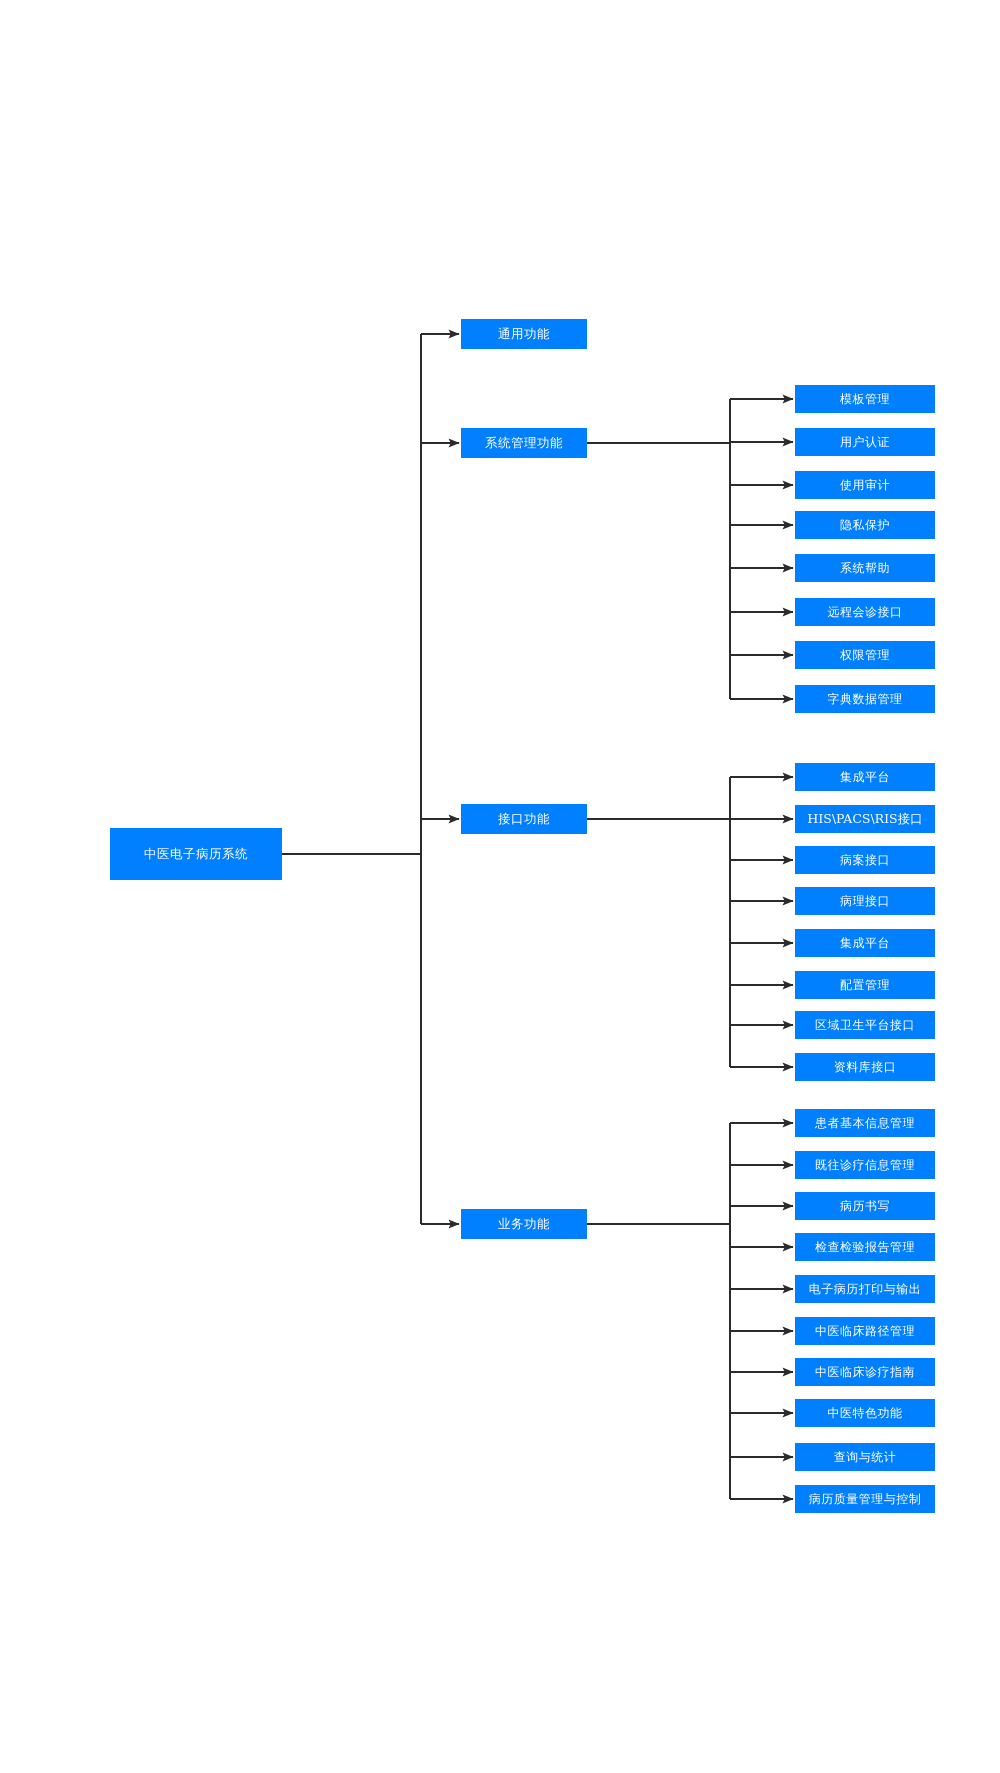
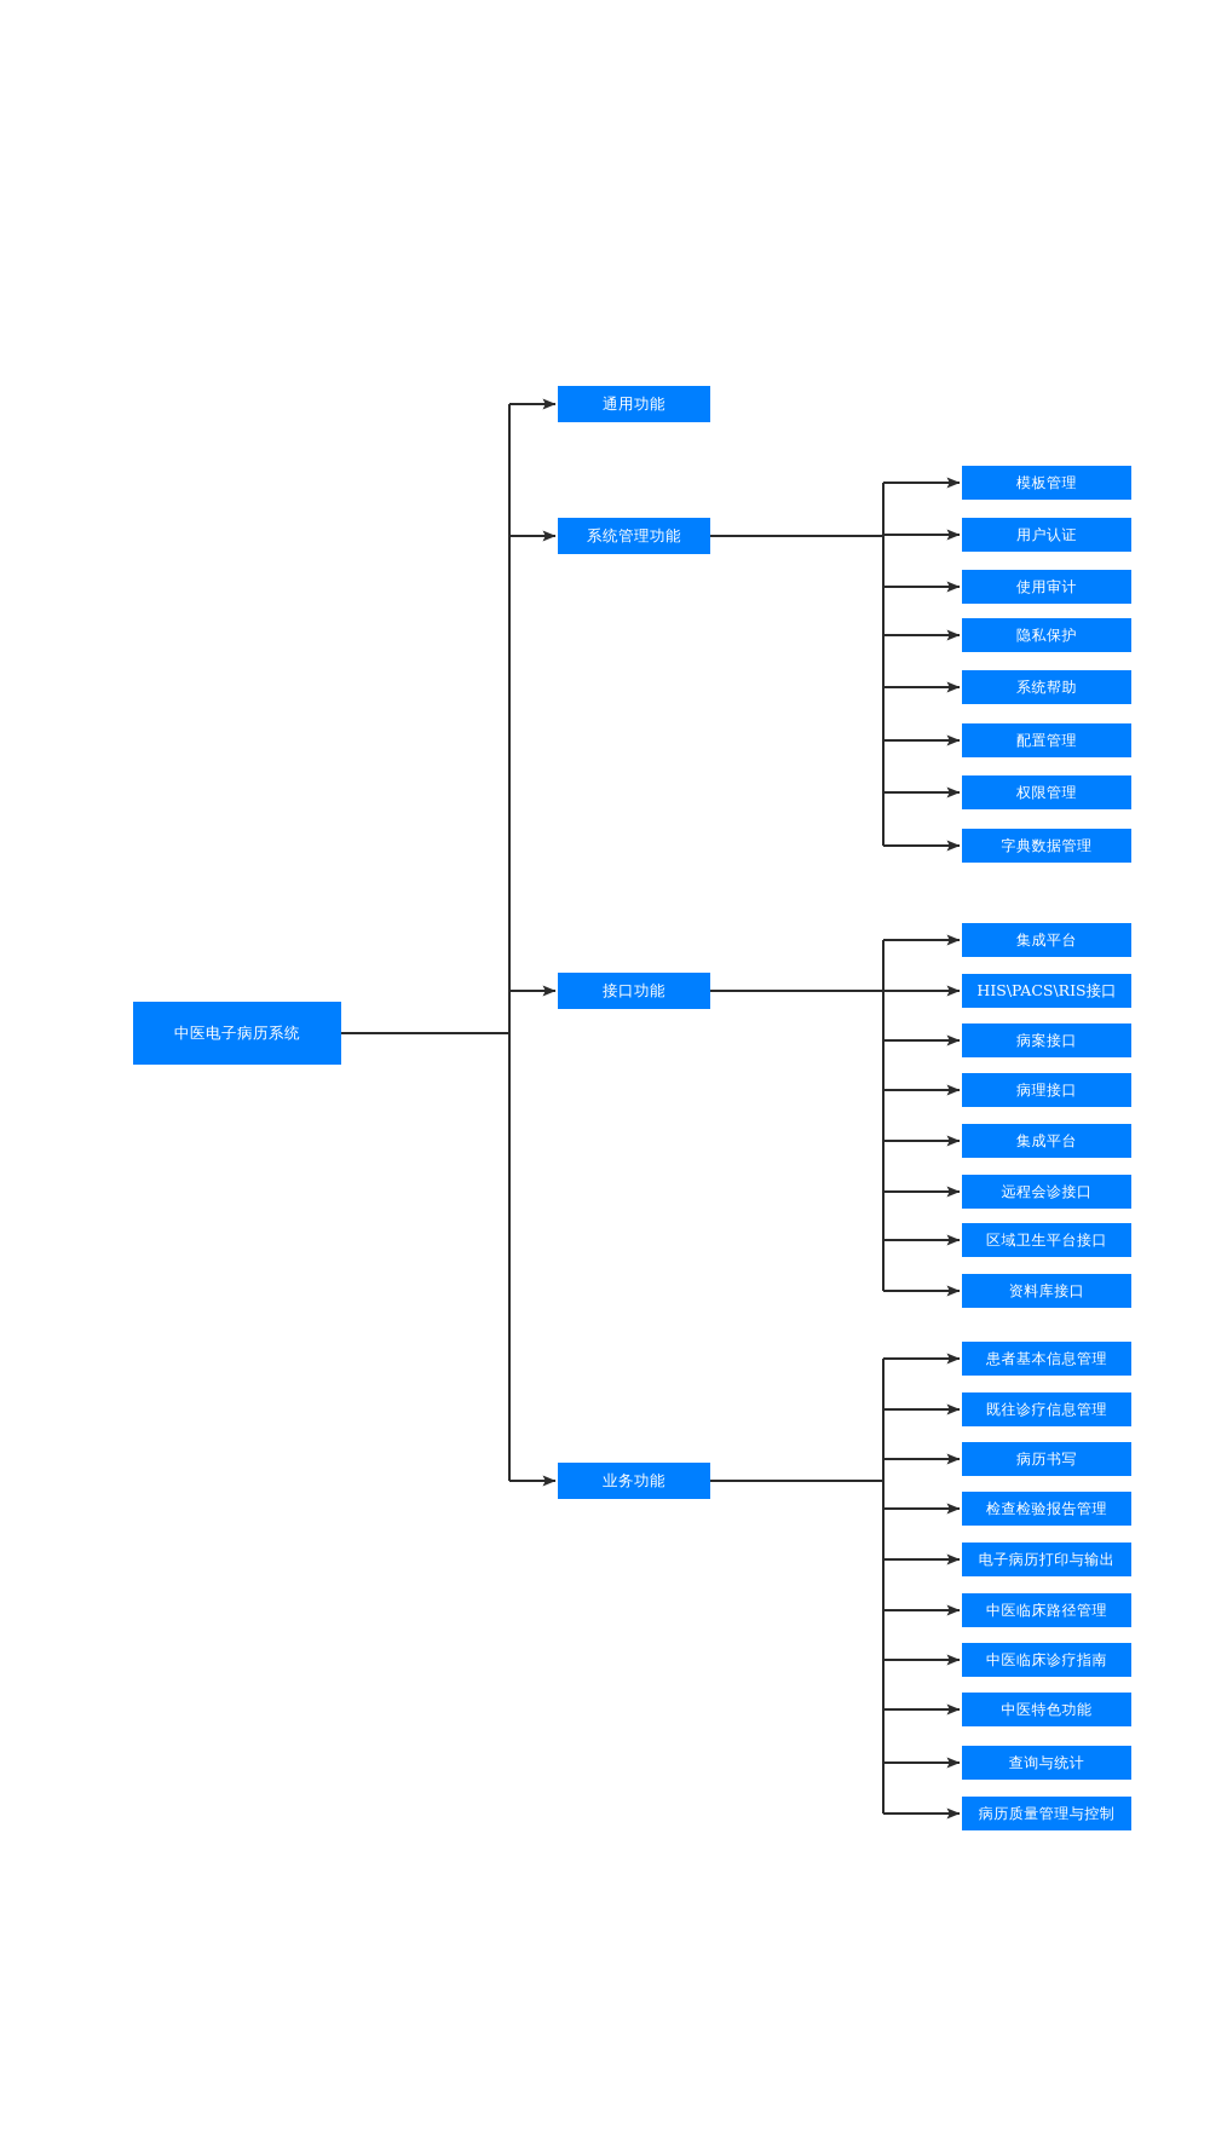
  中医电子病历系统
  通用功能
  系统管理功能
  模板管理
  用户认证
  使用审计
  隐私保护
  系统帮助
- 远程会诊接口
+ 配置管理
  权限管理
  字典数据管理
  接口功能
  集成平台
  HIS\PACS\RIS接口
  病案接口
  病理接口
  集成平台
- 配置管理
+ 远程会诊接口
  区域卫生平台接口
  资料库接口
  业务功能
  患者基本信息管理
  既往诊疗信息管理
  病历书写
  检查检验报告管理
  电子病历打印与输出
  中医临床路径管理
  中医临床诊疗指南
  中医特色功能
  查询与统计
  病历质量管理与控制
